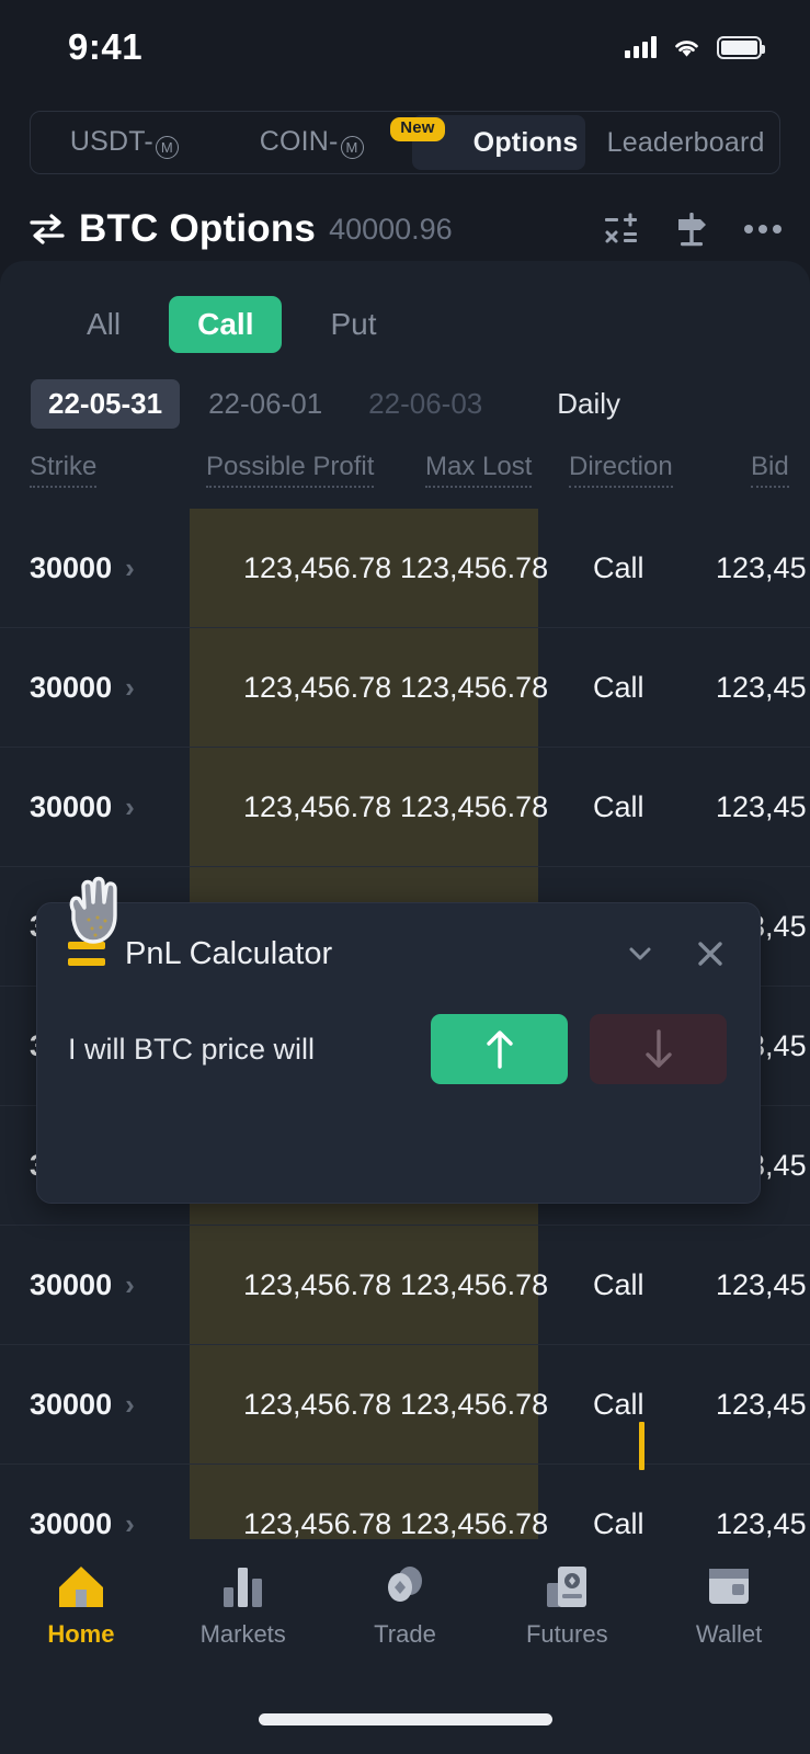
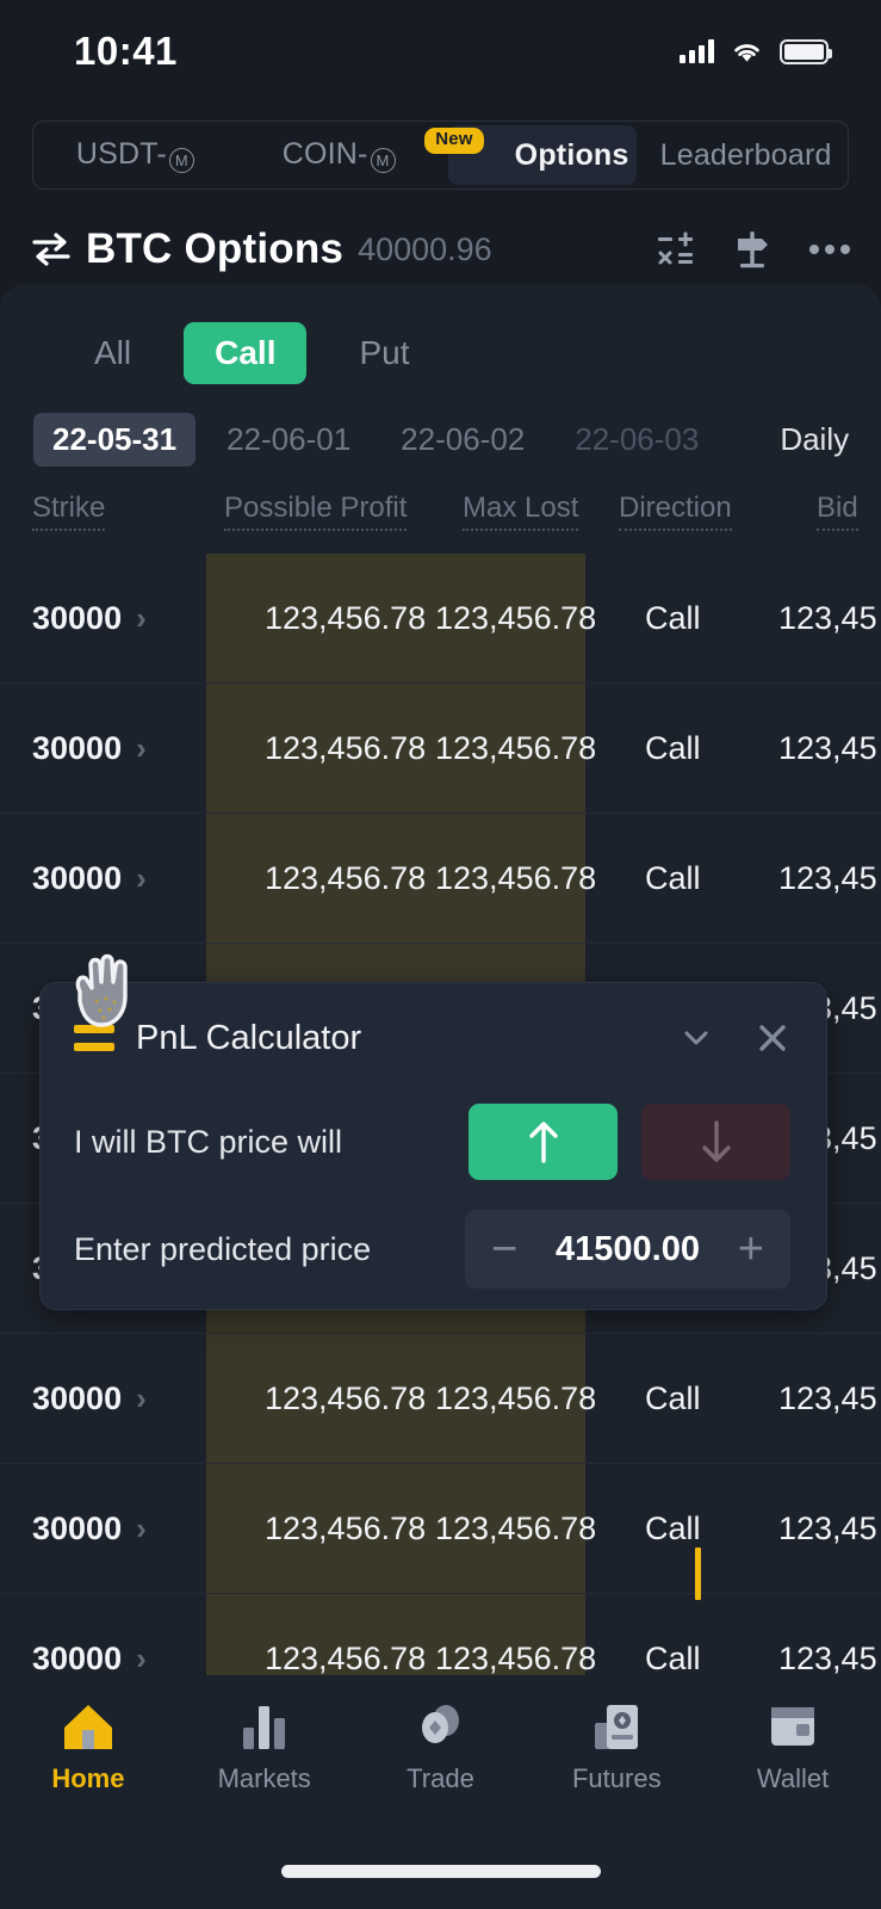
- 9:41
+ 10:41
  USDT- M
  COIN- M
  New
  Options
  Leaderboard
  BTC Options
  40000.96
  All
  Call
  Put
  22-05-31
  22-06-01
+ 22-06-02
  22-06-03
  Daily
  Strike
  Possible Profit
  Max Lost
  Direction
  Bid
  30000
  ›
  123,456.78
  123,456.78
  Call
  123,45
  30000
  ›
  123,456.78
  123,456.78
  Call
  123,45
  30000
  ›
  123,456.78
  123,456.78
  Call
  123,45
  30000
  ›
  123,456.78
  123,456.78
  Call
  123,45
  30000
  ›
  123,456.78
  123,456.78
  Call
  123,45
  30000
  ›
  123,456.78
  123,456.78
  Call
  123,45
  PnL Calculator
  I will BTC price will
+ Enter predicted price
+ −
+ 41500.00
+ +
  Home
  Markets
  Trade
  Futures
  Wallet
